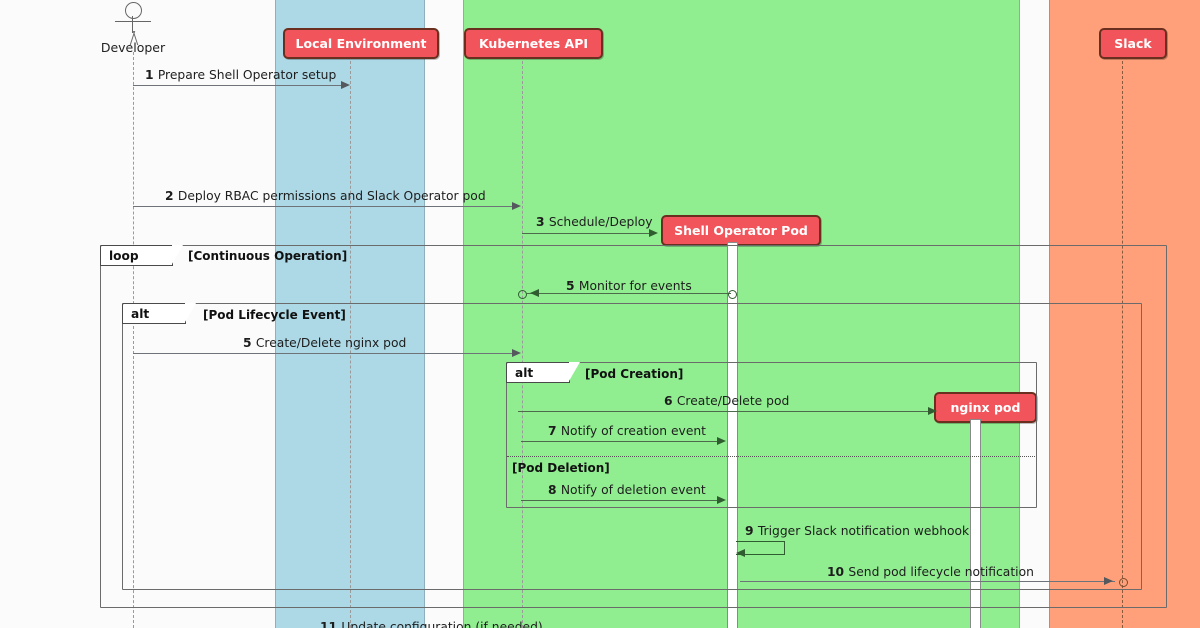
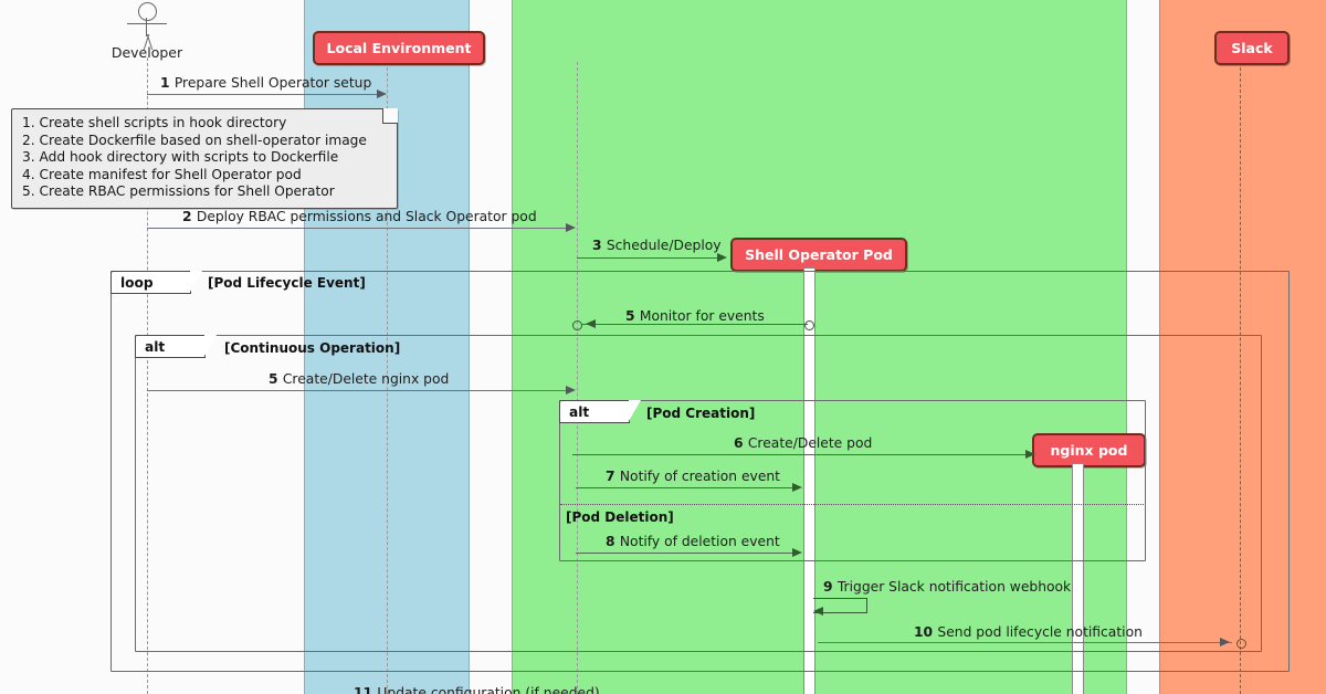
  Developer
  Local Environment
- Kubernetes API
  Shell Operator Pod
  nginx pod
  Slack
  1 Prepare Shell Operator setup
+ 1. Create shell scripts in hook directory
+ 2. Create Dockerfile based on shell-operator image
+ 3. Add hook directory with scripts to Dockerfile
+ 4. Create manifest for Shell Operator pod
+ 5. Create RBAC permissions for Shell Operator
  2 Deploy RBAC permissions and Slack Operator pod
  3 Schedule/Deploy
  loop
- [Continuous Operation]
+ [Pod Lifecycle Event]
  alt
- [Pod Lifecycle Event]
+ [Continuous Operation]
  5 Monitor for events
  5 Create/Delete nginx pod
  alt
  [Pod Creation]
  [Pod Deletion]
  6 Create/Delete pod
  7 Notify of creation event
  8 Notify of deletion event
  9 Trigger Slack notification webhook
  10 Send pod lifecycle notification
  11 Update configuration (if needed)
